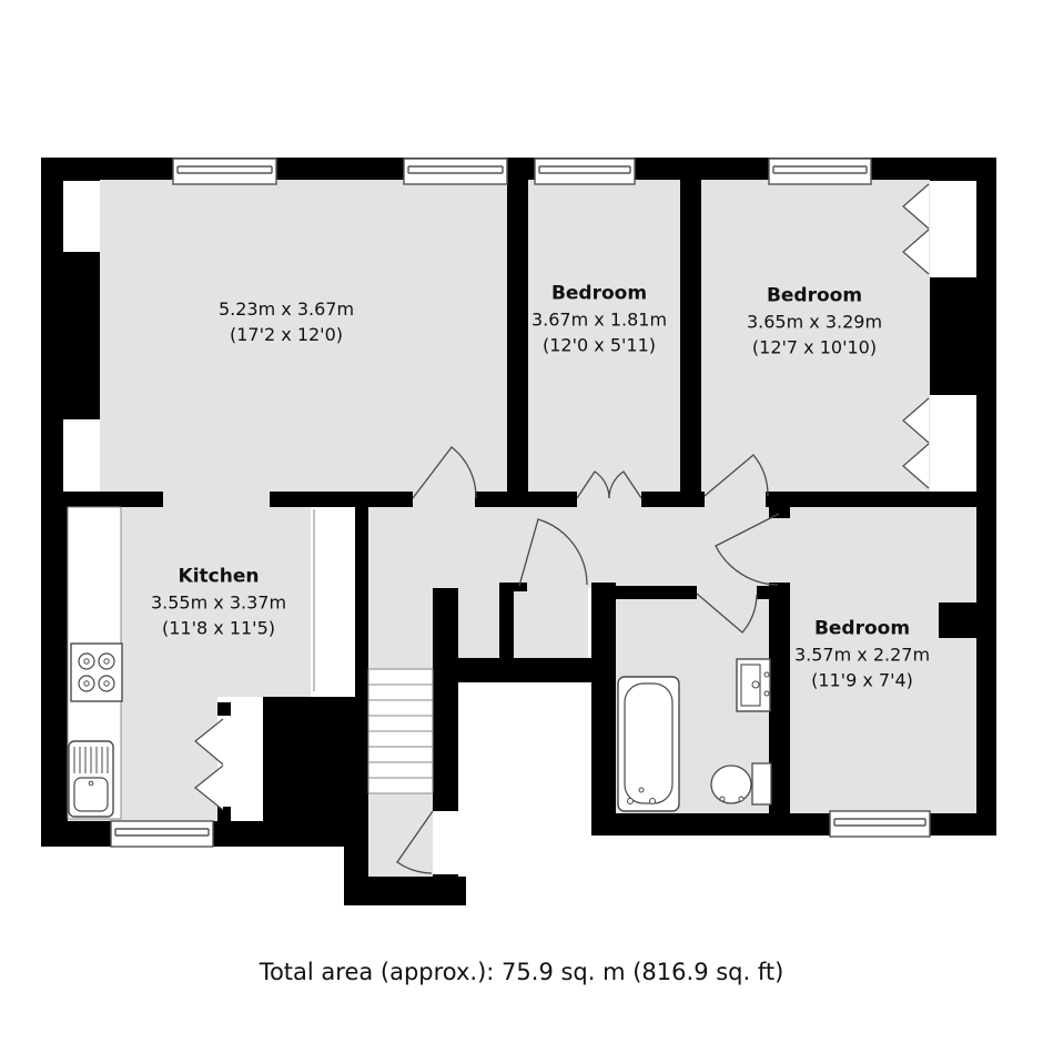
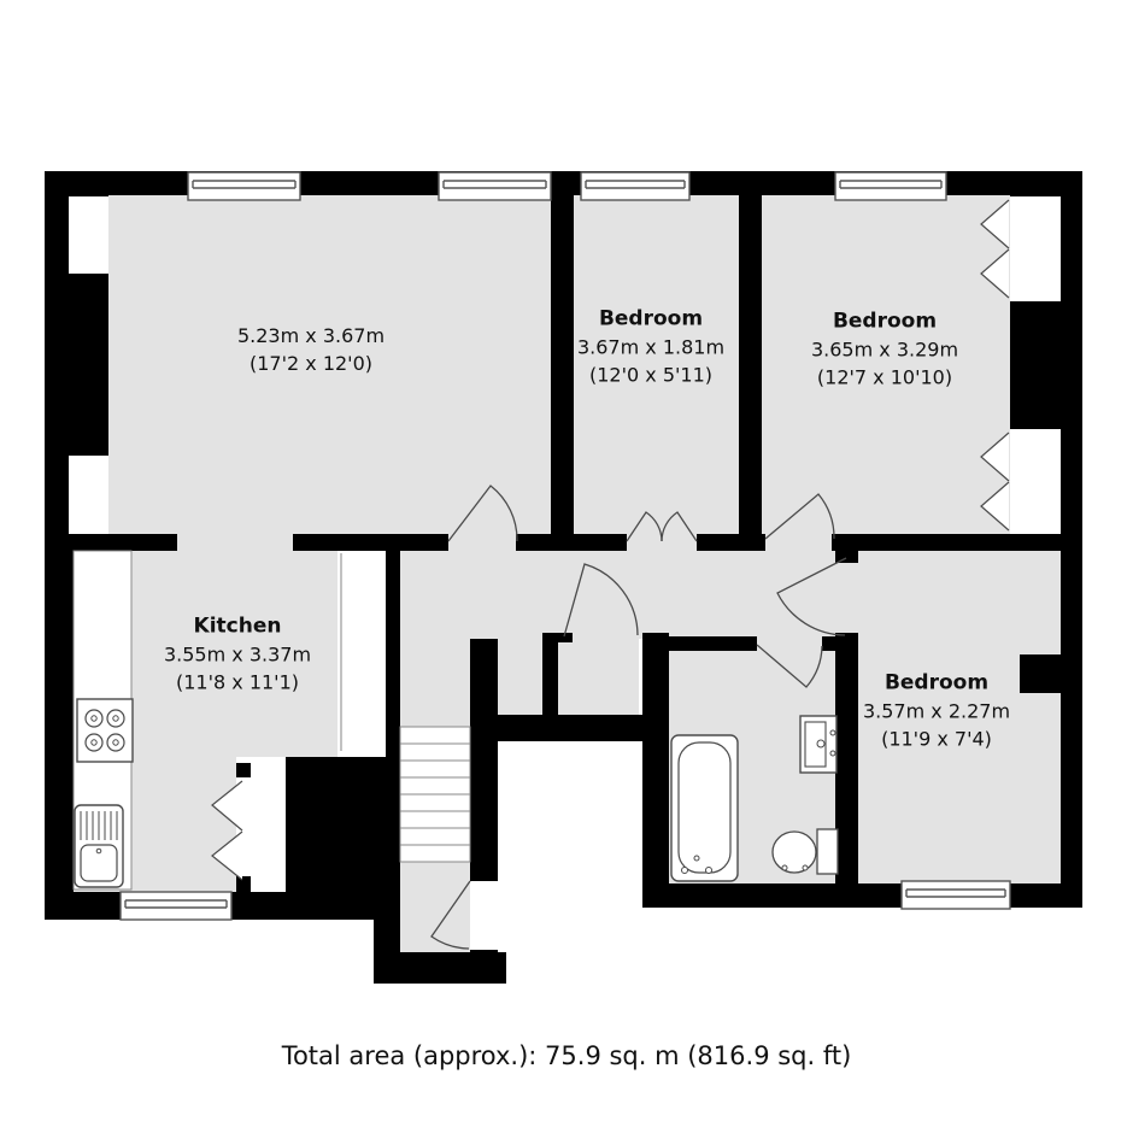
  5.23m x 3.67m
  (17'2 x 12'0)
  Bedroom
  3.67m x 1.81m
  (12'0 x 5'11)
  Bedroom
  3.65m x 3.29m
  (12'7 x 10'10)
  Kitchen
  3.55m x 3.37m
- (11'8 x 11'5)
+ (11'8 x 11'1)
  Bedroom
  3.57m x 2.27m
  (11'9 x 7'4)
  Total area (approx.): 75.9 sq. m (816.9 sq. ft)
